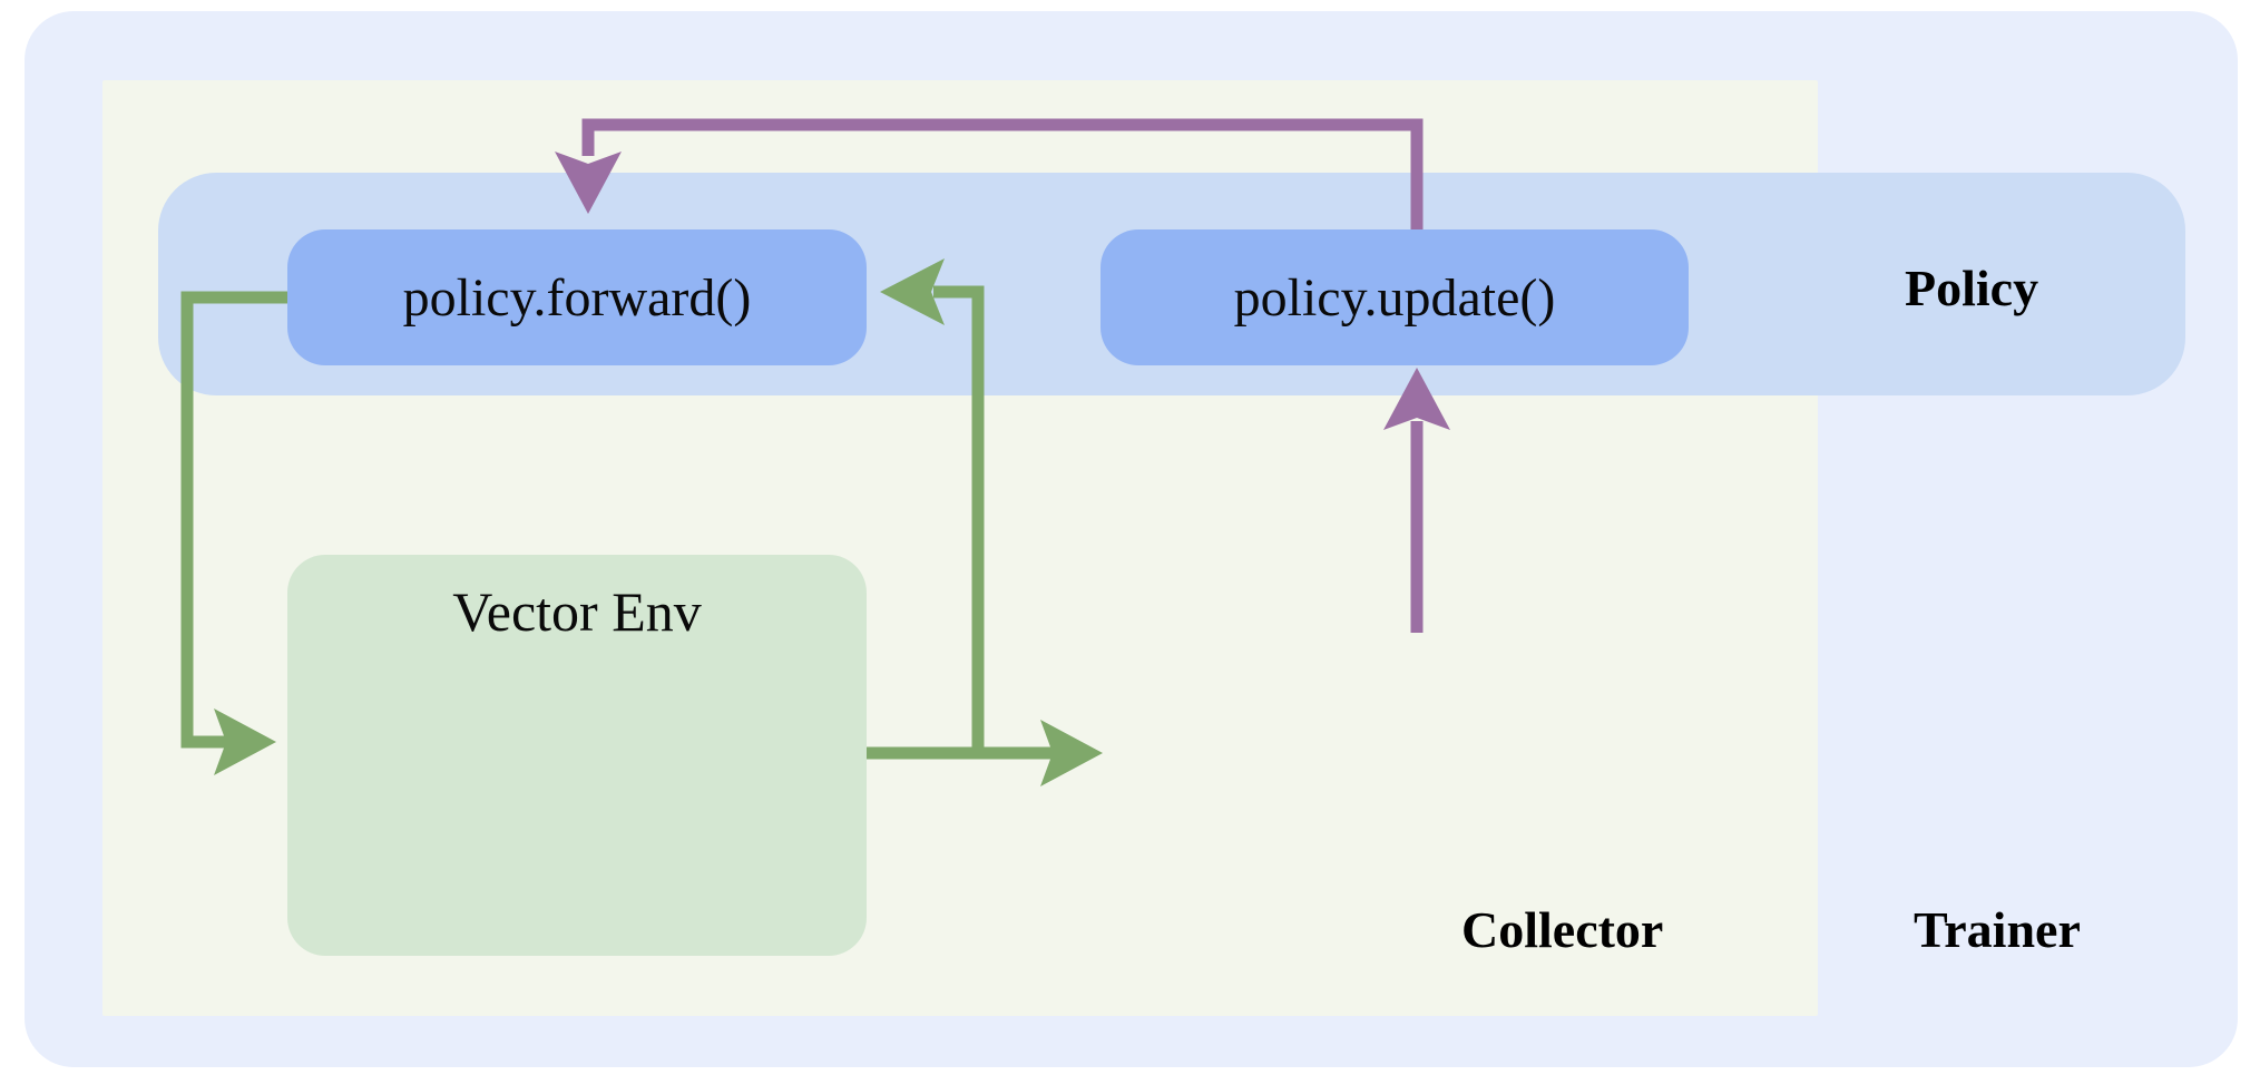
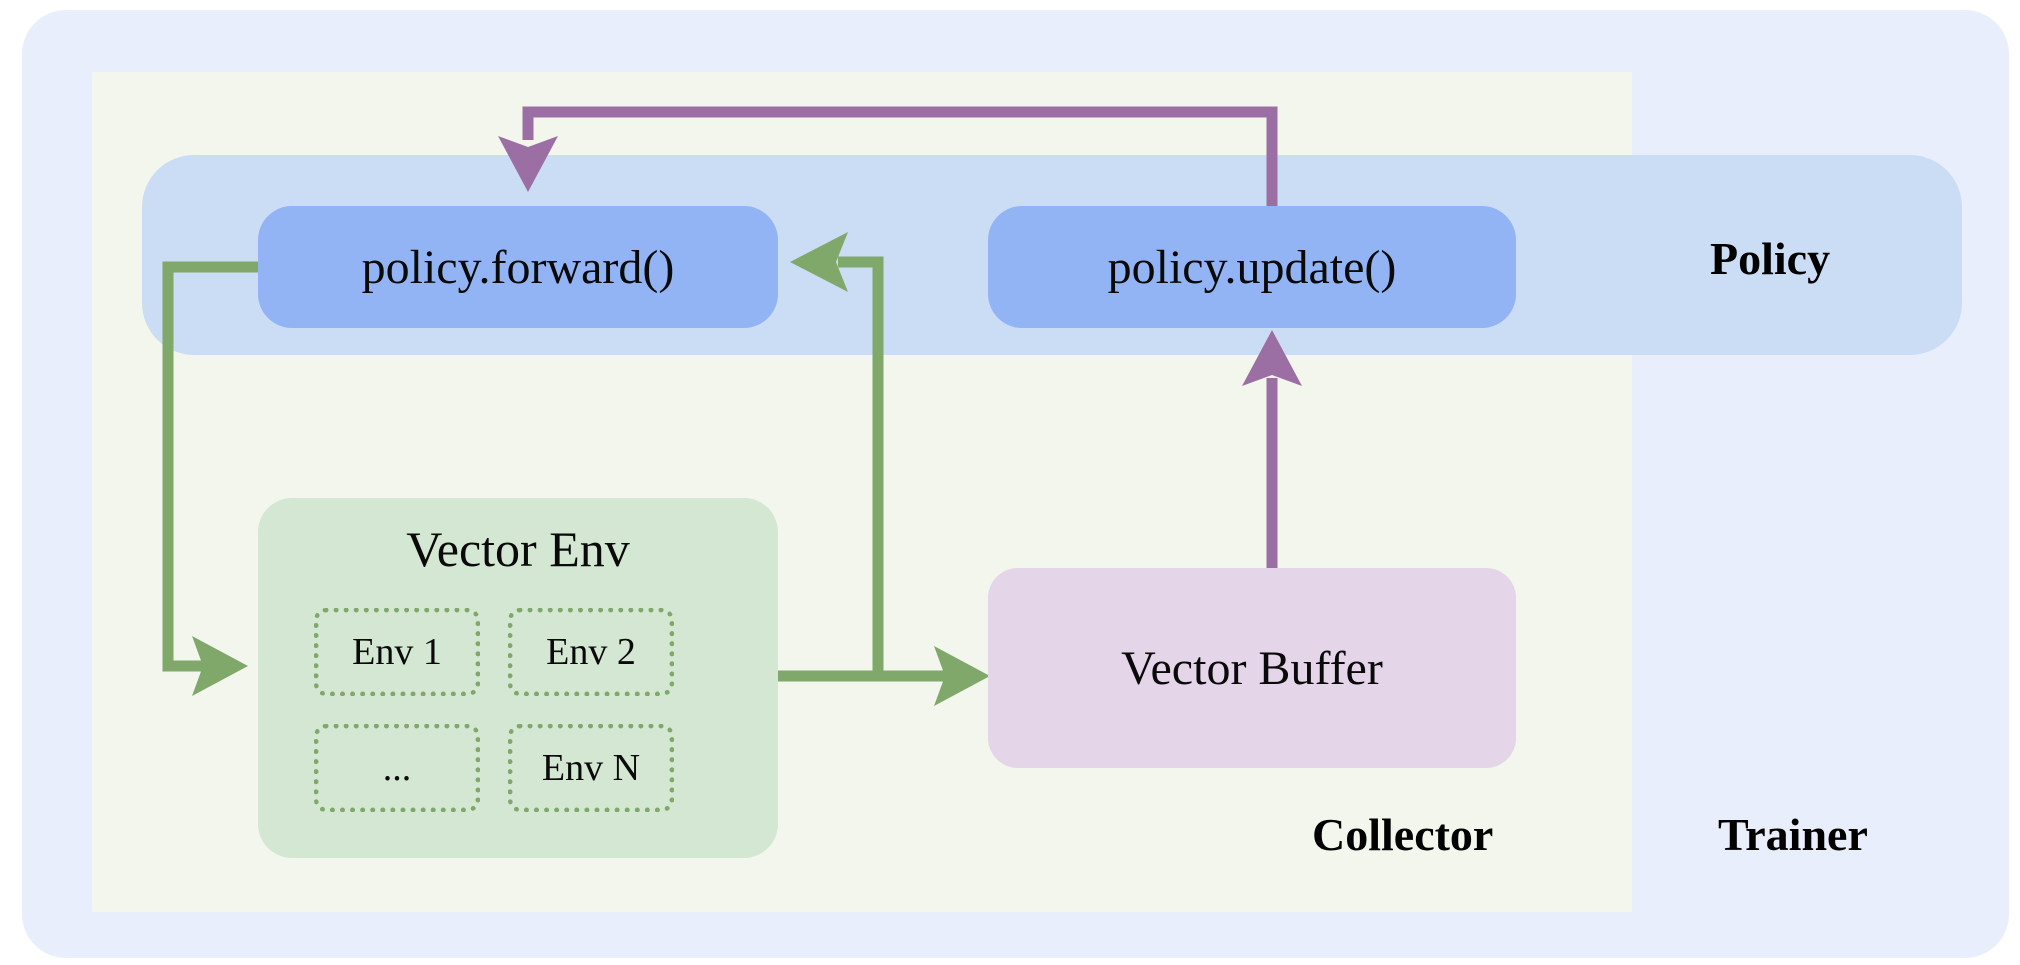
  policy.forward()
  policy.update()
  Vector Env
+ Env 1
+ Env 2
+ ...
+ Env N
+ Vector Buffer
  Policy
  Collector
  Trainer
